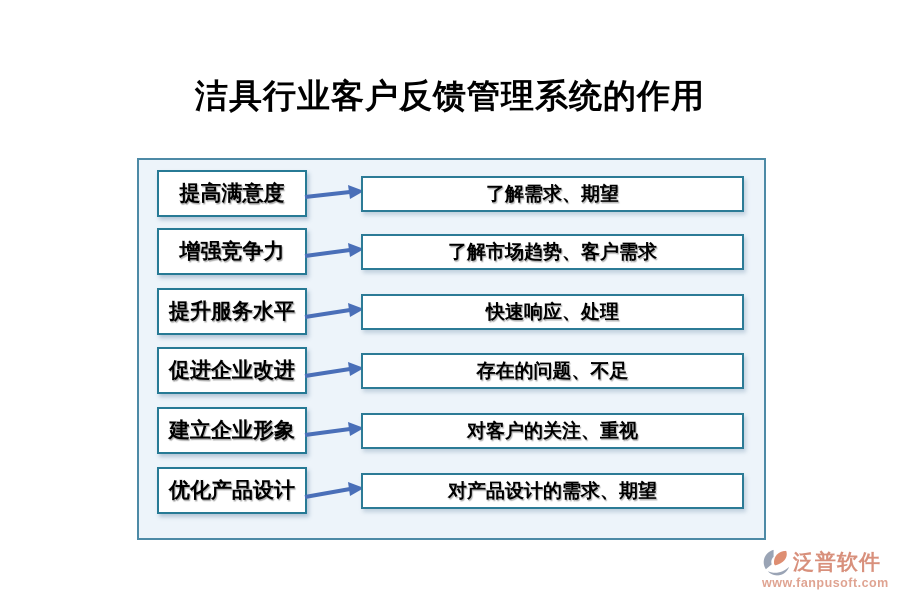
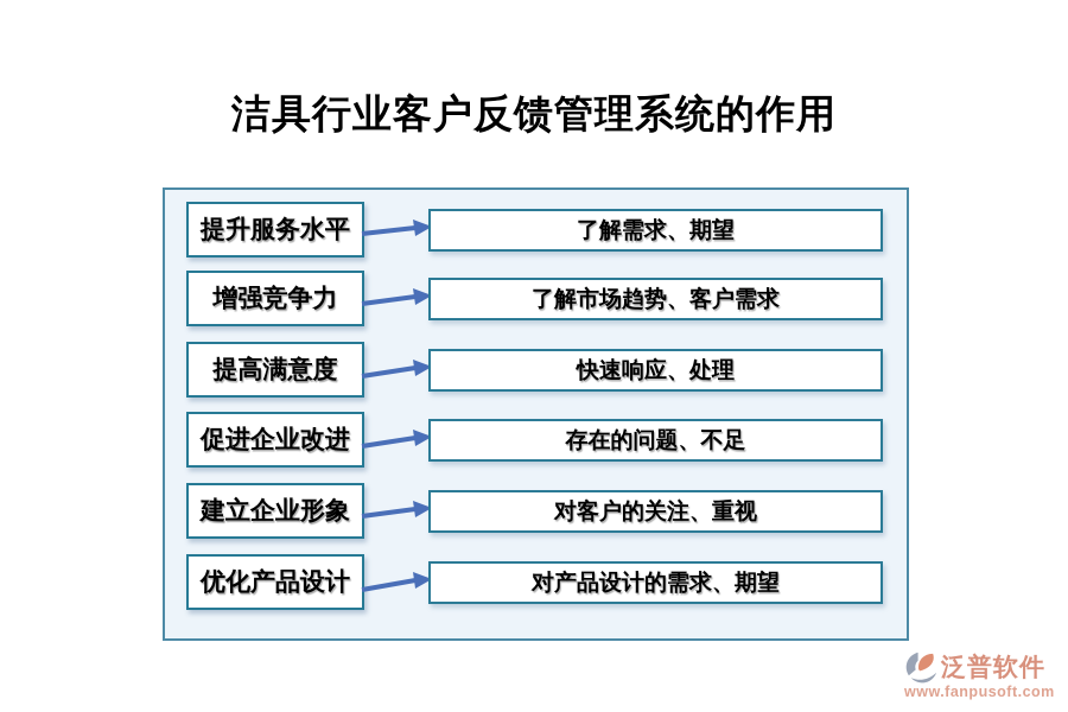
  洁具行业客户反馈管理系统的作用
- 提高满意度
+ 提升服务水平
  了解需求、期望
  增强竞争力
  了解市场趋势、客户需求
- 提升服务水平
+ 提高满意度
  快速响应、处理
  促进企业改进
  存在的问题、不足
  建立企业形象
  对客户的关注、重视
  优化产品设计
  对产品设计的需求、期望
  泛普软件
  www.fanpusoft.com
